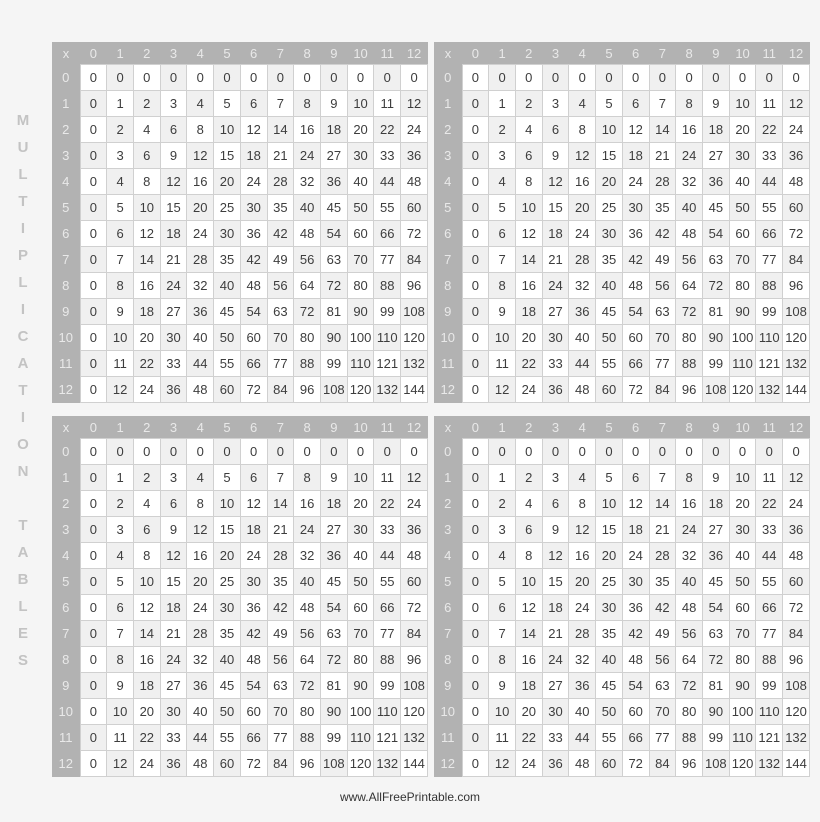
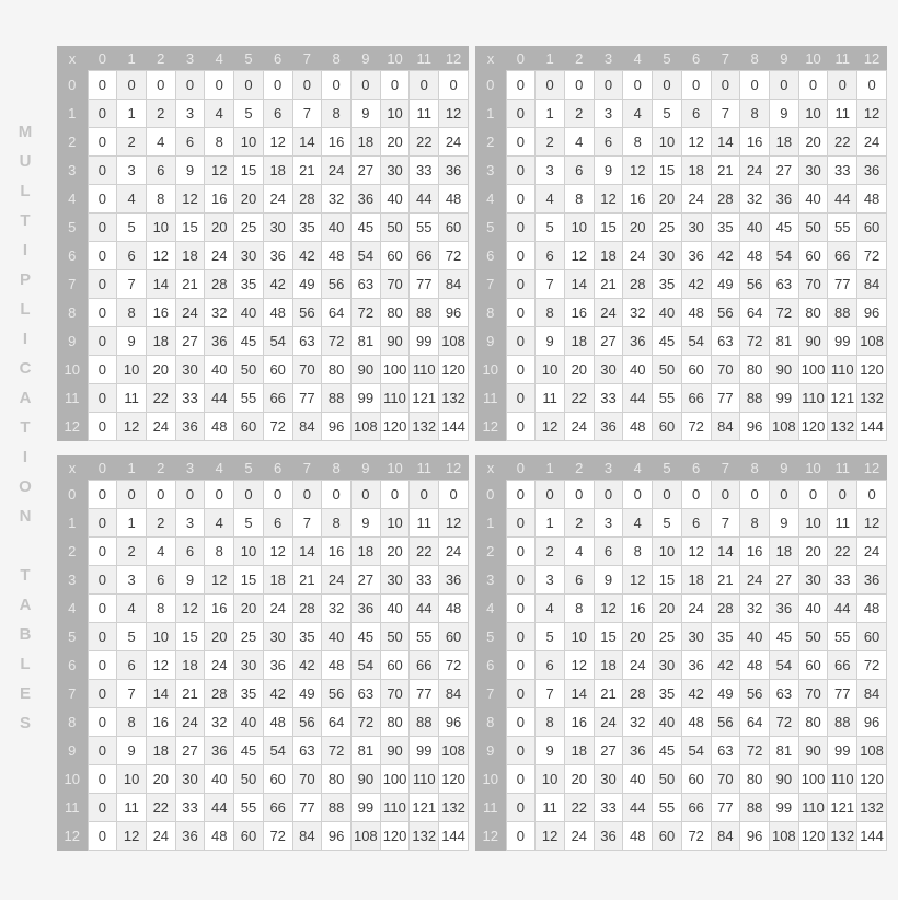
  M
  U
  L
  T
  I
  P
  L
  I
  C
  A
  T
  I
  O
  N
  T
  A
  B
  L
  E
  S
  x	0	1	2	3	4	5	6	7	8	9	10	11	12
  0	0	0	0	0	0	0	0	0	0	0	0	0	0
  1	0	1	2	3	4	5	6	7	8	9	10	11	12
  2	0	2	4	6	8	10	12	14	16	18	20	22	24
  3	0	3	6	9	12	15	18	21	24	27	30	33	36
  4	0	4	8	12	16	20	24	28	32	36	40	44	48
  5	0	5	10	15	20	25	30	35	40	45	50	55	60
  6	0	6	12	18	24	30	36	42	48	54	60	66	72
  7	0	7	14	21	28	35	42	49	56	63	70	77	84
  8	0	8	16	24	32	40	48	56	64	72	80	88	96
  9	0	9	18	27	36	45	54	63	72	81	90	99	108
  10	0	10	20	30	40	50	60	70	80	90	100	110	120
  11	0	11	22	33	44	55	66	77	88	99	110	121	132
  12	0	12	24	36	48	60	72	84	96	108	120	132	144
  x	0	1	2	3	4	5	6	7	8	9	10	11	12
  0	0	0	0	0	0	0	0	0	0	0	0	0	0
  1	0	1	2	3	4	5	6	7	8	9	10	11	12
  2	0	2	4	6	8	10	12	14	16	18	20	22	24
  3	0	3	6	9	12	15	18	21	24	27	30	33	36
  4	0	4	8	12	16	20	24	28	32	36	40	44	48
  5	0	5	10	15	20	25	30	35	40	45	50	55	60
  6	0	6	12	18	24	30	36	42	48	54	60	66	72
  7	0	7	14	21	28	35	42	49	56	63	70	77	84
  8	0	8	16	24	32	40	48	56	64	72	80	88	96
  9	0	9	18	27	36	45	54	63	72	81	90	99	108
  10	0	10	20	30	40	50	60	70	80	90	100	110	120
  11	0	11	22	33	44	55	66	77	88	99	110	121	132
  12	0	12	24	36	48	60	72	84	96	108	120	132	144
  x	0	1	2	3	4	5	6	7	8	9	10	11	12
  0	0	0	0	0	0	0	0	0	0	0	0	0	0
  1	0	1	2	3	4	5	6	7	8	9	10	11	12
  2	0	2	4	6	8	10	12	14	16	18	20	22	24
  3	0	3	6	9	12	15	18	21	24	27	30	33	36
  4	0	4	8	12	16	20	24	28	32	36	40	44	48
  5	0	5	10	15	20	25	30	35	40	45	50	55	60
  6	0	6	12	18	24	30	36	42	48	54	60	66	72
  7	0	7	14	21	28	35	42	49	56	63	70	77	84
  8	0	8	16	24	32	40	48	56	64	72	80	88	96
  9	0	9	18	27	36	45	54	63	72	81	90	99	108
  10	0	10	20	30	40	50	60	70	80	90	100	110	120
  11	0	11	22	33	44	55	66	77	88	99	110	121	132
  12	0	12	24	36	48	60	72	84	96	108	120	132	144
  x	0	1	2	3	4	5	6	7	8	9	10	11	12
  0	0	0	0	0	0	0	0	0	0	0	0	0	0
  1	0	1	2	3	4	5	6	7	8	9	10	11	12
  2	0	2	4	6	8	10	12	14	16	18	20	22	24
  3	0	3	6	9	12	15	18	21	24	27	30	33	36
  4	0	4	8	12	16	20	24	28	32	36	40	44	48
  5	0	5	10	15	20	25	30	35	40	45	50	55	60
  6	0	6	12	18	24	30	36	42	48	54	60	66	72
  7	0	7	14	21	28	35	42	49	56	63	70	77	84
  8	0	8	16	24	32	40	48	56	64	72	80	88	96
  9	0	9	18	27	36	45	54	63	72	81	90	99	108
  10	0	10	20	30	40	50	60	70	80	90	100	110	120
  11	0	11	22	33	44	55	66	77	88	99	110	121	132
  12	0	12	24	36	48	60	72	84	96	108	120	132	144
- www.AllFreePrintable.com
